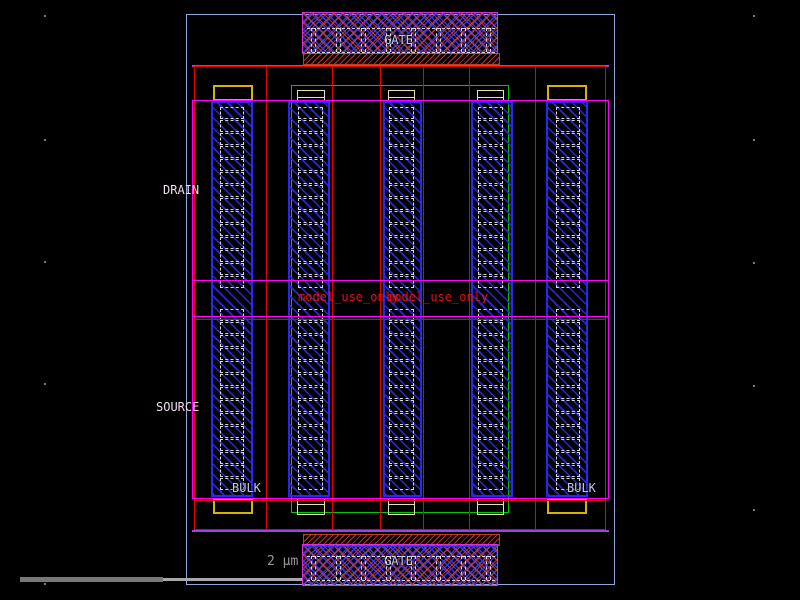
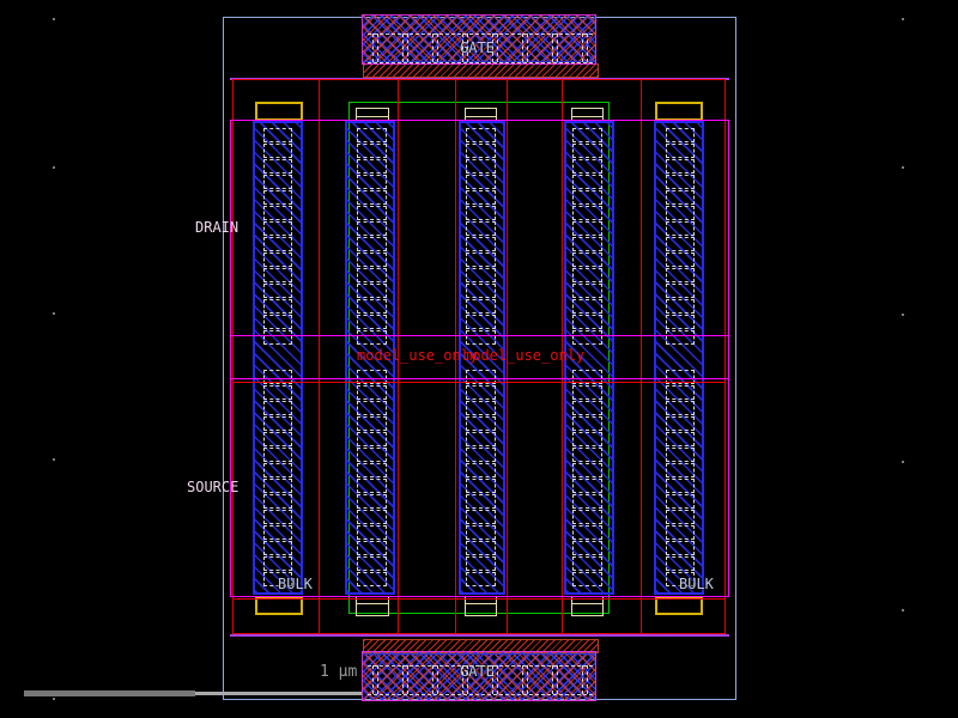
  GATE
  GATE
  DRAIN
  SOURCE
  BULK
  BULK
  model_use_only
  model_use_only
- 2 μm
+ 1 μm
